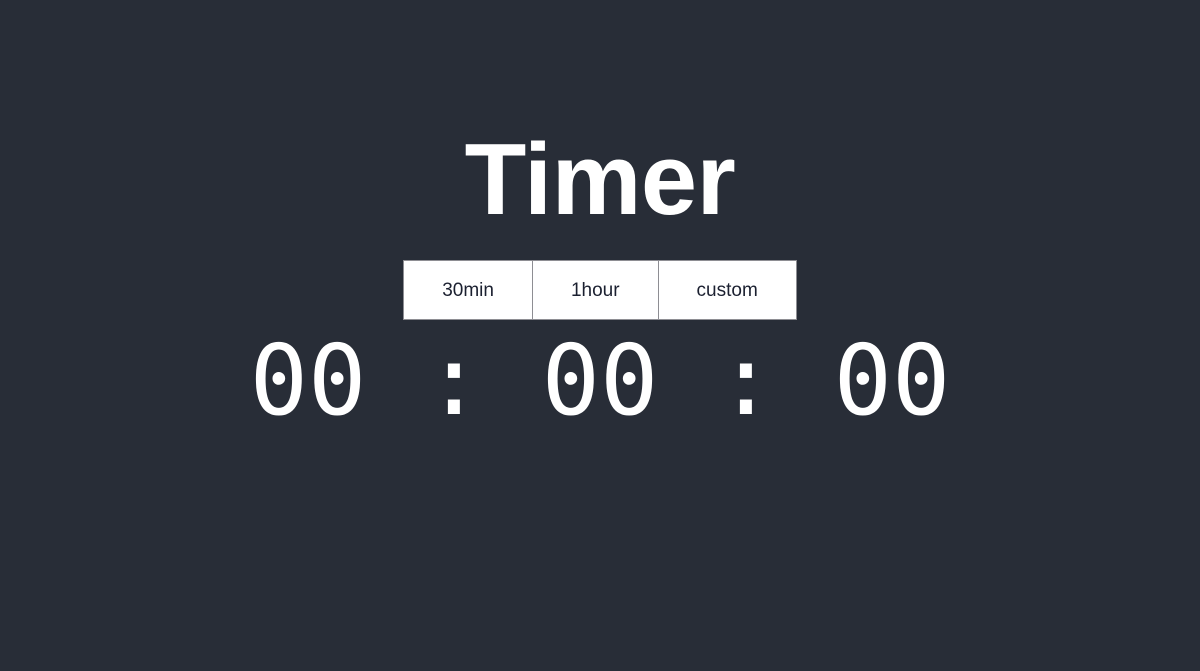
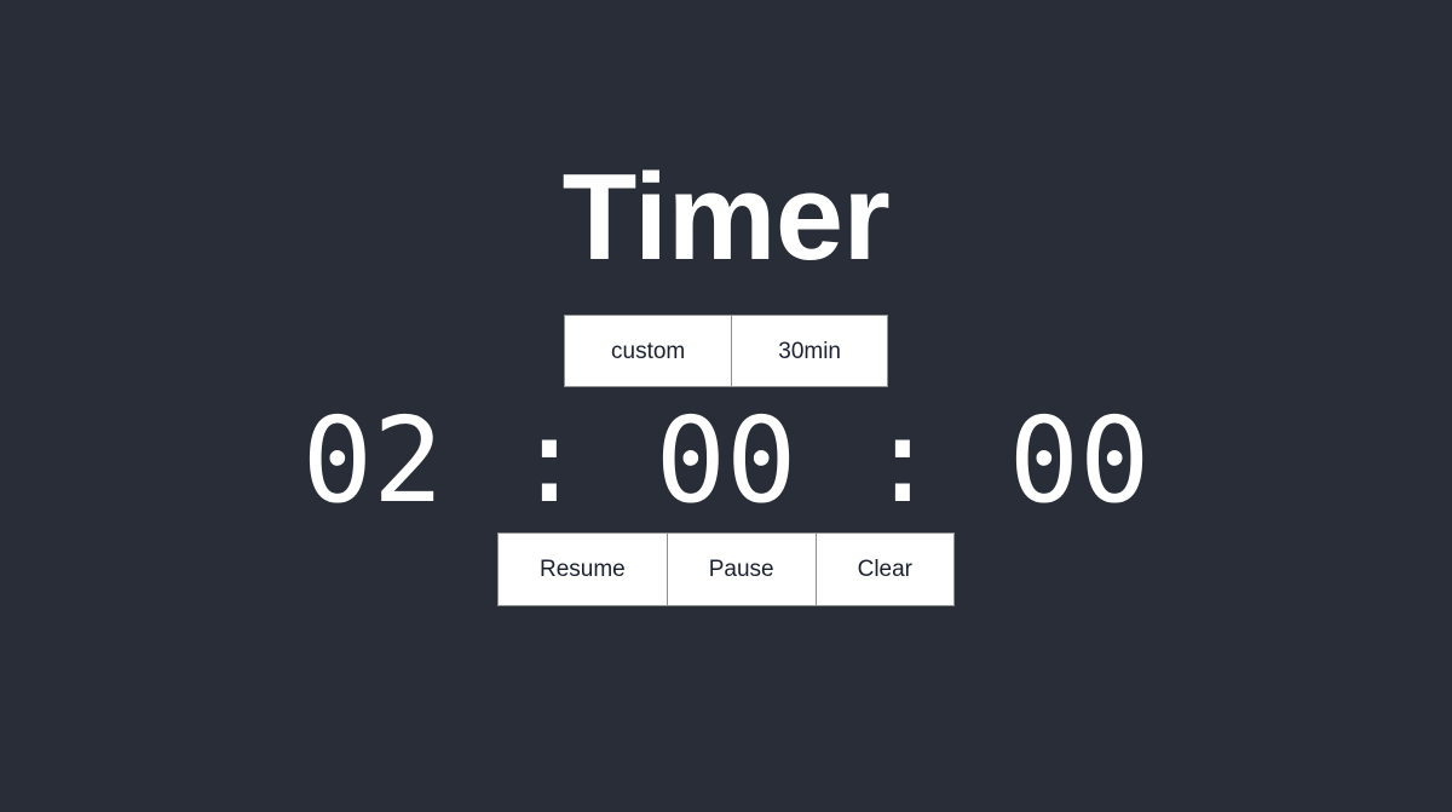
  Timer
- 30min
+ custom
- 1hour
- custom
+ 30min
- 00 : 00 : 00
+ 02 : 00 : 00
+ Resume
+ Pause
+ Clear
